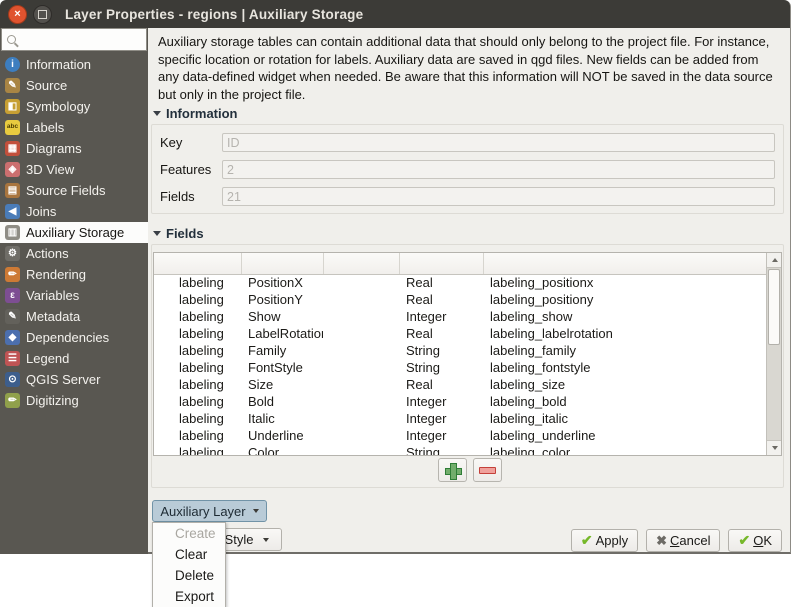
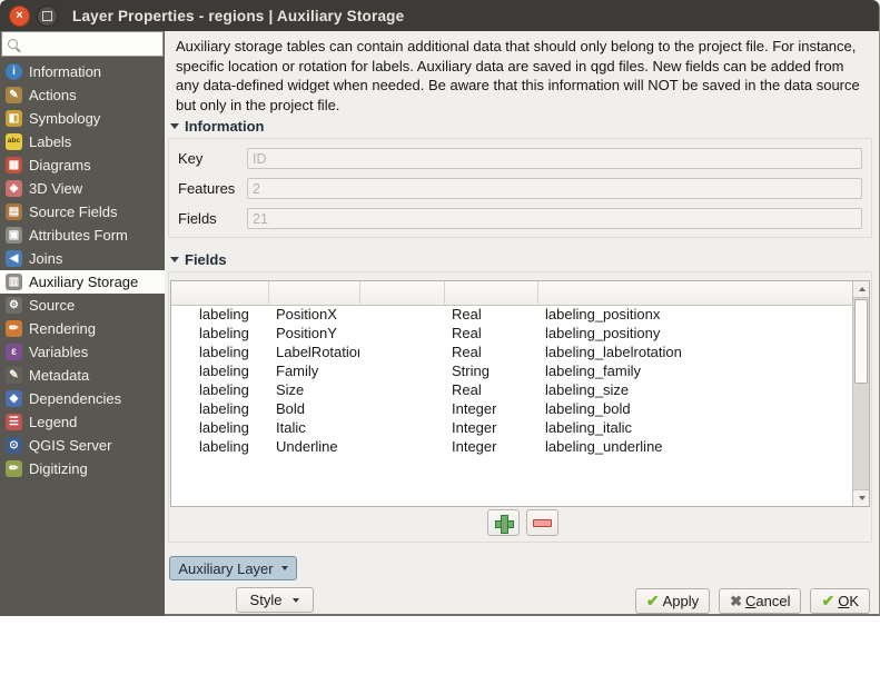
  ×
  Layer Properties - regions | Auxiliary Storage
  i
  Information
  ✎
- Source
+ Actions
  ◧
  Symbology
  Labels
  ▦
  Diagrams
  ◈
  3D View
  ▤
  Source Fields
+ ▣
+ Attributes Form
  ◀
  Joins
  ▥
  Auxiliary Storage
  ⚙
- Actions
+ Source
  ✏
  Rendering
  ε
  Variables
  ✎
  Metadata
  ◆
  Dependencies
  ☰
  Legend
  ⊙
  QGIS Server
  ✏
  Digitizing
  Auxiliary storage tables can contain additional data that should only belong to the project file. For instance, specific location or rotation for labels. Auxiliary data are saved in qgd files. New fields can be added from any data-defined widget when needed. Be aware that this information will NOT be saved in the data source but only in the project file.
  Information
  Key
  ID
  Features
  2
  Fields
  21
  Fields
  labeling	PositionX		Real	labeling_positionx
  labeling	PositionY		Real	labeling_positiony
- labeling	Show		Integer	labeling_show
  labeling	LabelRotatio		Real	labeling_labelrotation
  labeling	Family		String	labeling_family
- labeling	FontStyle		String	labeling_fontstyle
  labeling	Size		Real	labeling_size
  labeling	Bold		Integer	labeling_bold
  labeling	Italic		Integer	labeling_italic
  labeling	Underline		Integer	labeling_underline
- labeling	Color		String	labeling_color
  Auxiliary Layer
  Style
  Apply
  Cancel
  OK
- Create
- Clear
- Delete
- Export
